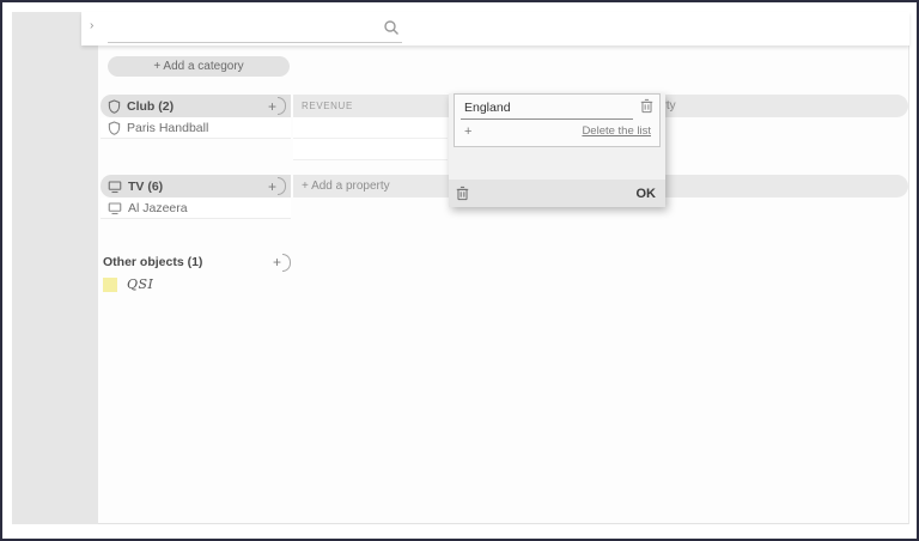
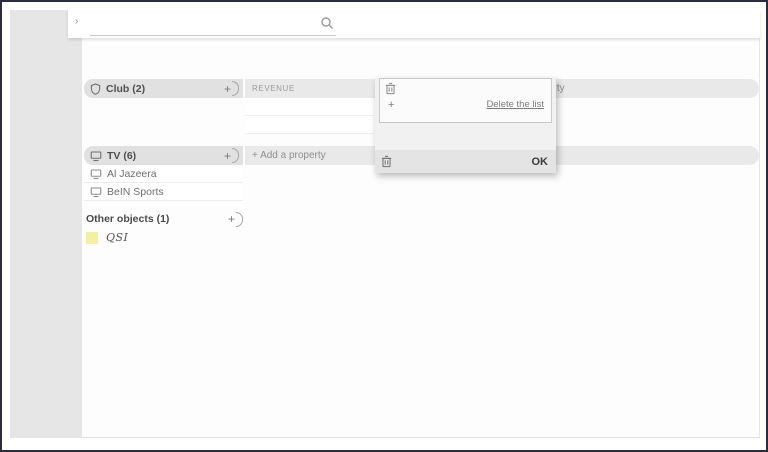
  ›
- + Add a category
  Club (2)
  +
  REVENUE
- Paris Handball
  TV (6)
  +
  + Add a property
  Al Jazeera
+ BeIN Sports
  Other objects (1)
  +
  QSI
- England
  +
  Delete the list
  OK
